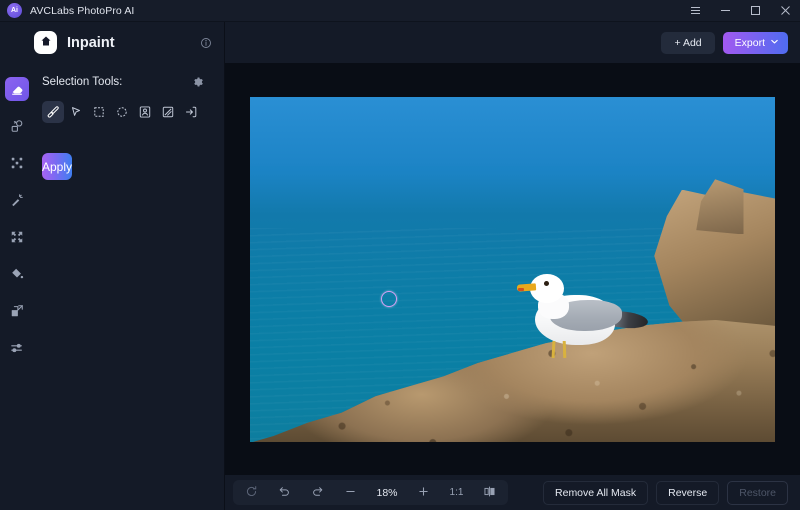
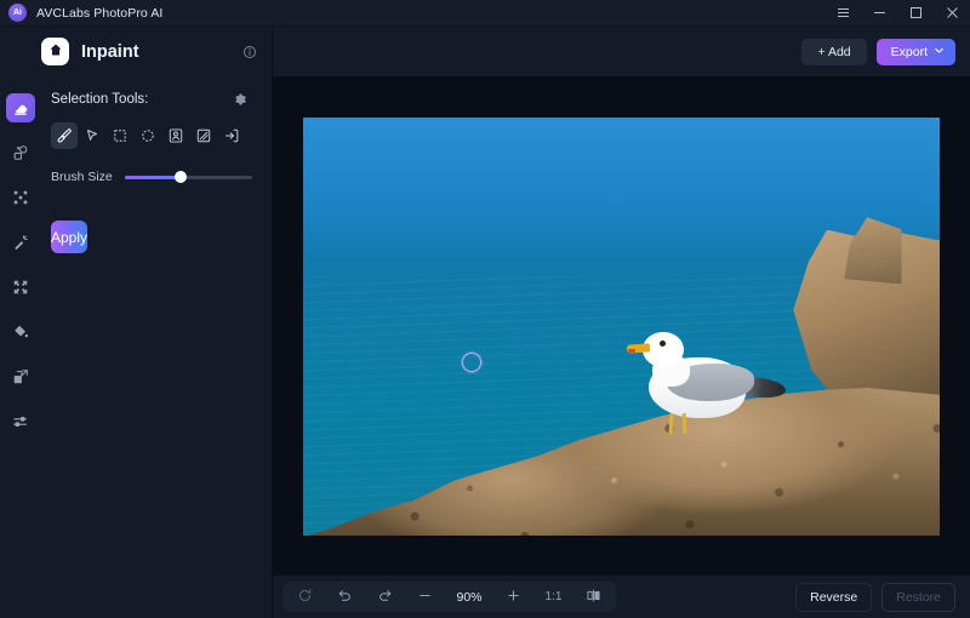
  AVCLabs PhotoPro AI
  Inpaint
  Selection Tools:
+ Brush Size
  Apply
  + Add
  Export
- 18%
+ 90%
  1:1
- Remove All Mask
  Reverse
  Restore
